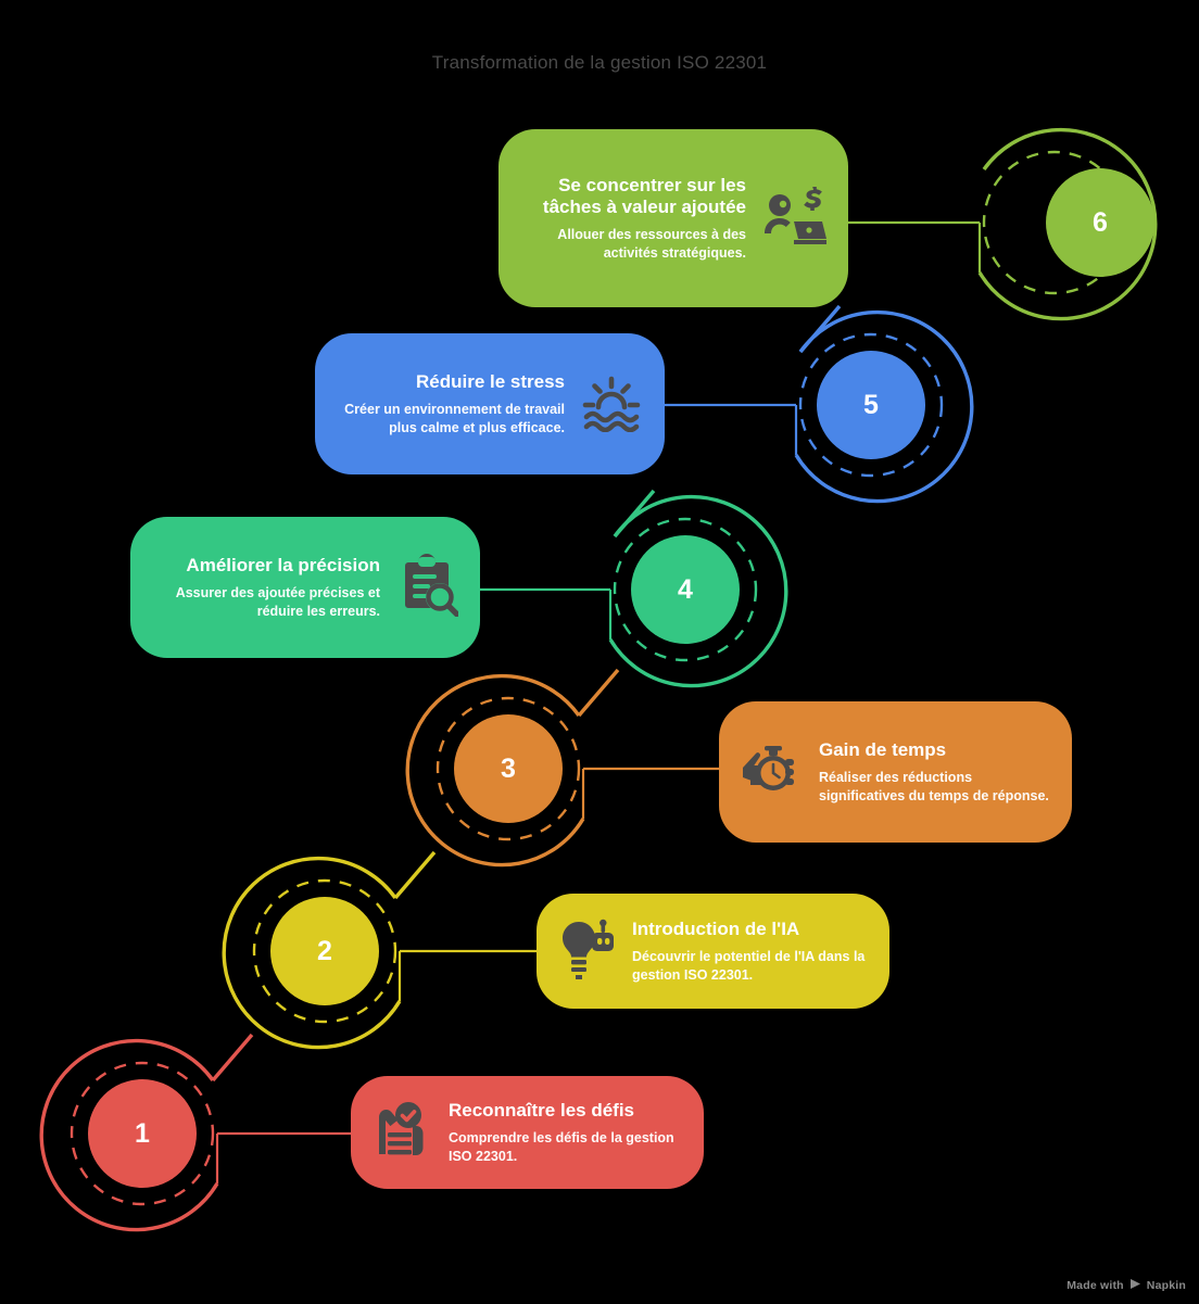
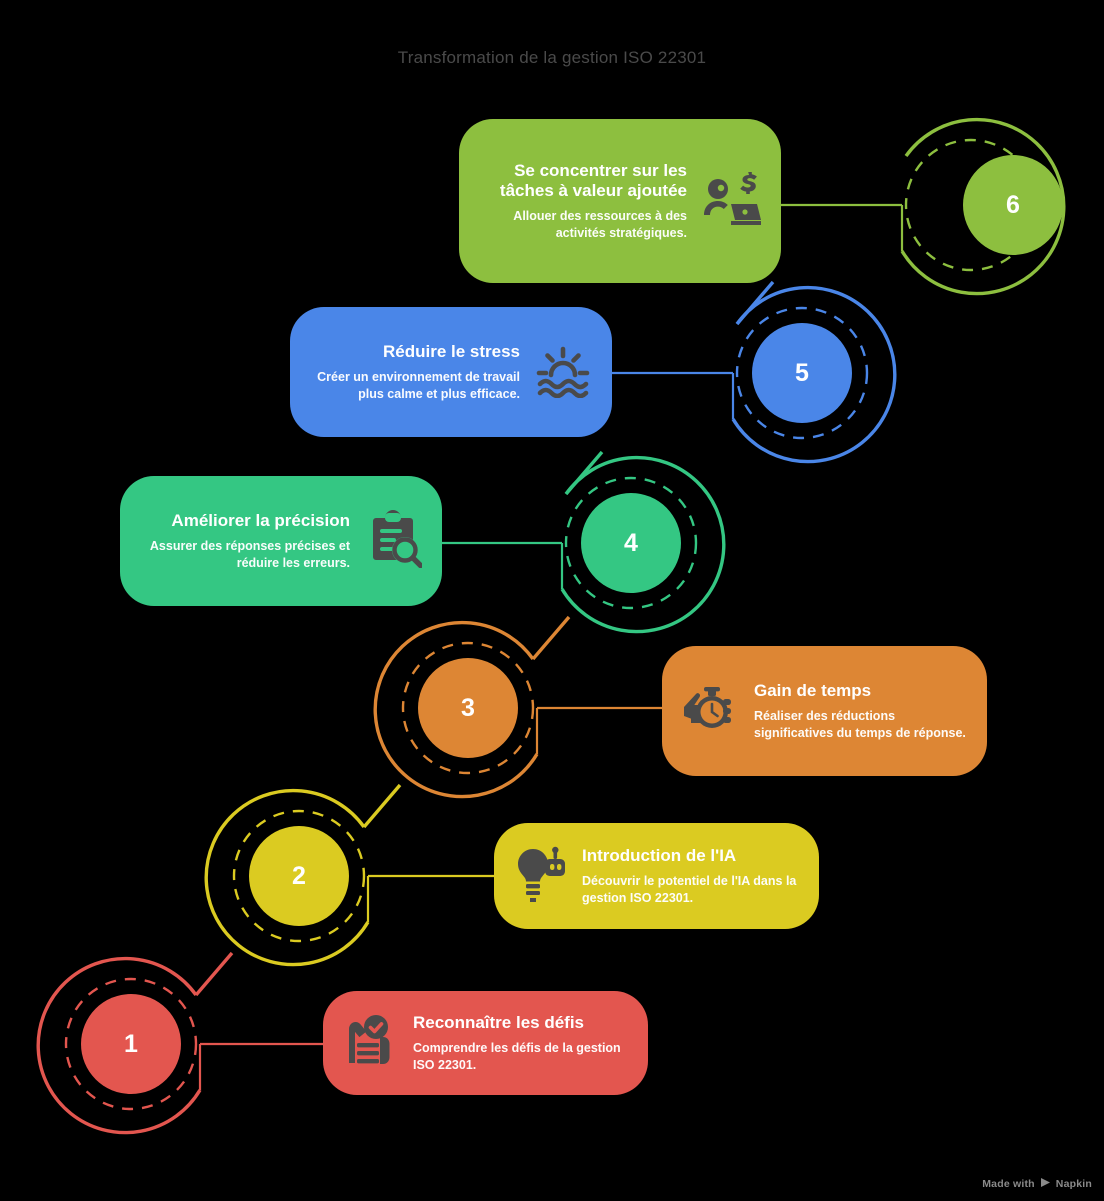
  Transformation de la gestion ISO 22301
  Se concentrer sur les tâches à valeur ajoutée
  Allouer des ressources à des activités stratégiques.
  Réduire le stress
  Créer un environnement de travail plus calme et plus efficace.
  Améliorer la précision
- Assurer des ajoutée précises et réduire les erreurs.
+ Assurer des réponses précises et réduire les erreurs.
  Gain de temps
  Réaliser des réductions significatives du temps de réponse.
  Introduction de l'IA
  Découvrir le potentiel de l'IA dans la gestion ISO 22301.
  Reconnaître les défis
  Comprendre les défis de la gestion ISO 22301.
  6
  5
  4
  3
  2
  1
  Made with
  Napkin
